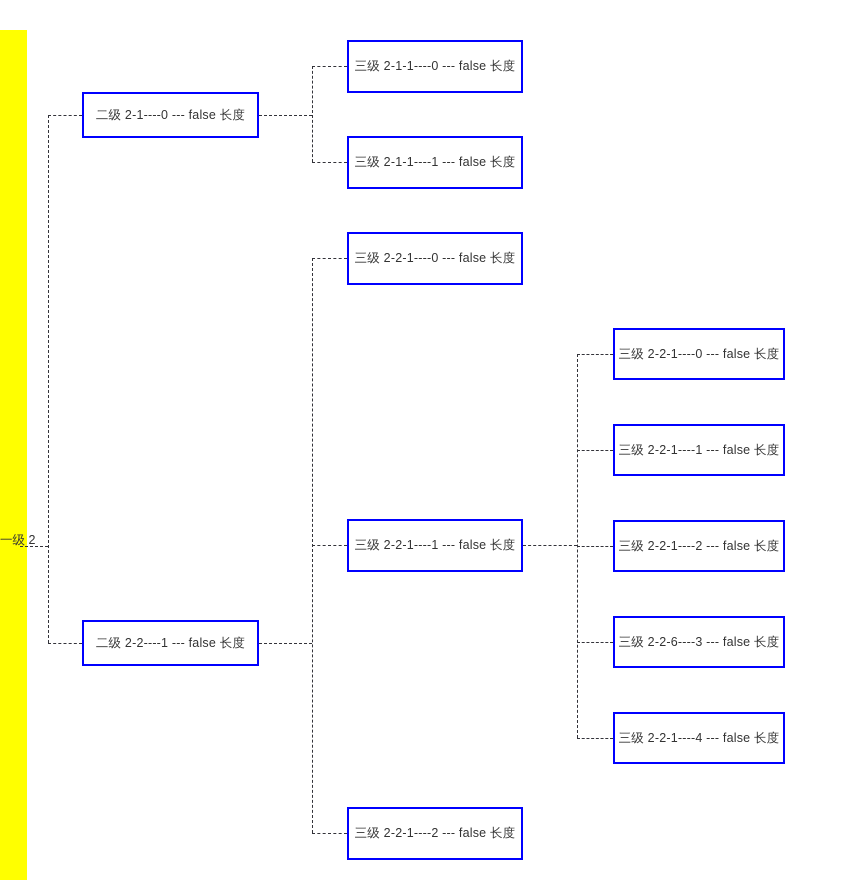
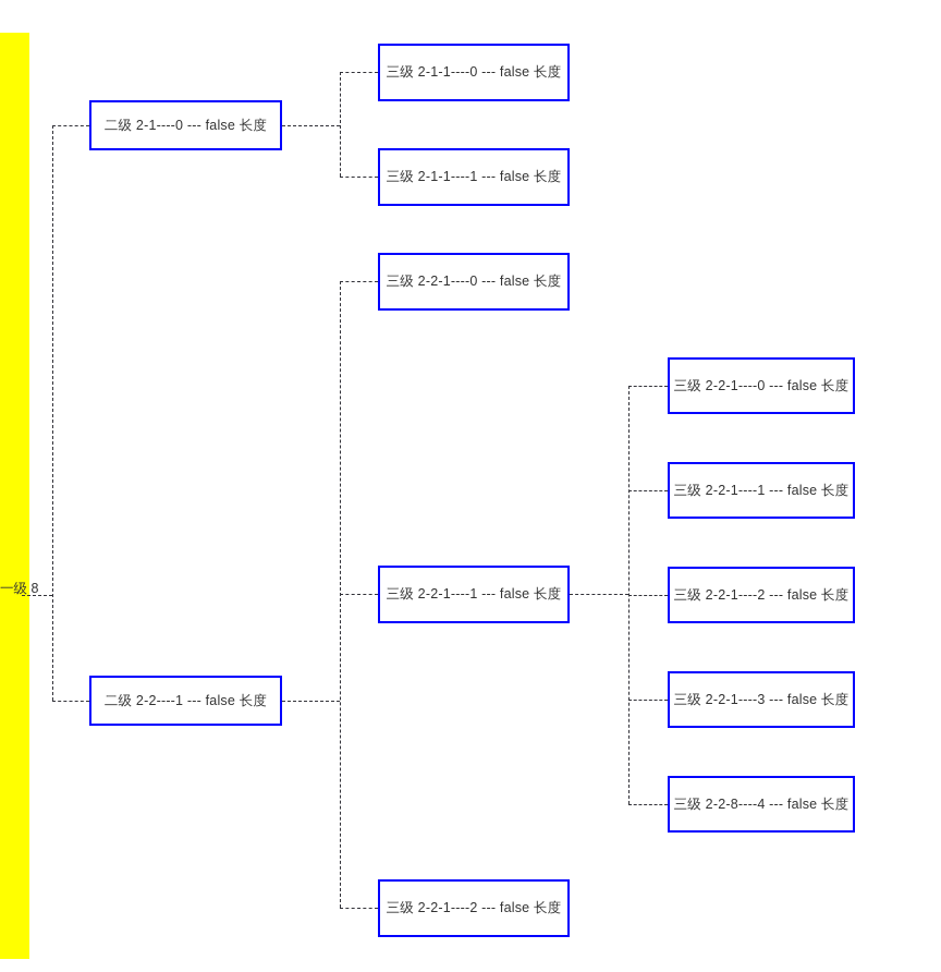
- 一级 2
+ 一级 8
  二级 2-1----0 --- false 长度
  二级 2-2----1 --- false 长度
  三级 2-1-1----0 --- false 长度
  三级 2-1-1----1 --- false 长度
  三级 2-2-1----0 --- false 长度
  三级 2-2-1----1 --- false 长度
  三级 2-2-1----2 --- false 长度
  三级 2-2-1----0 --- false 长度
  三级 2-2-1----1 --- false 长度
  三级 2-2-1----2 --- false 长度
- 三级 2-2-6----3 --- false 长度
+ 三级 2-2-1----3 --- false 长度
- 三级 2-2-1----4 --- false 长度
+ 三级 2-2-8----4 --- false 长度
